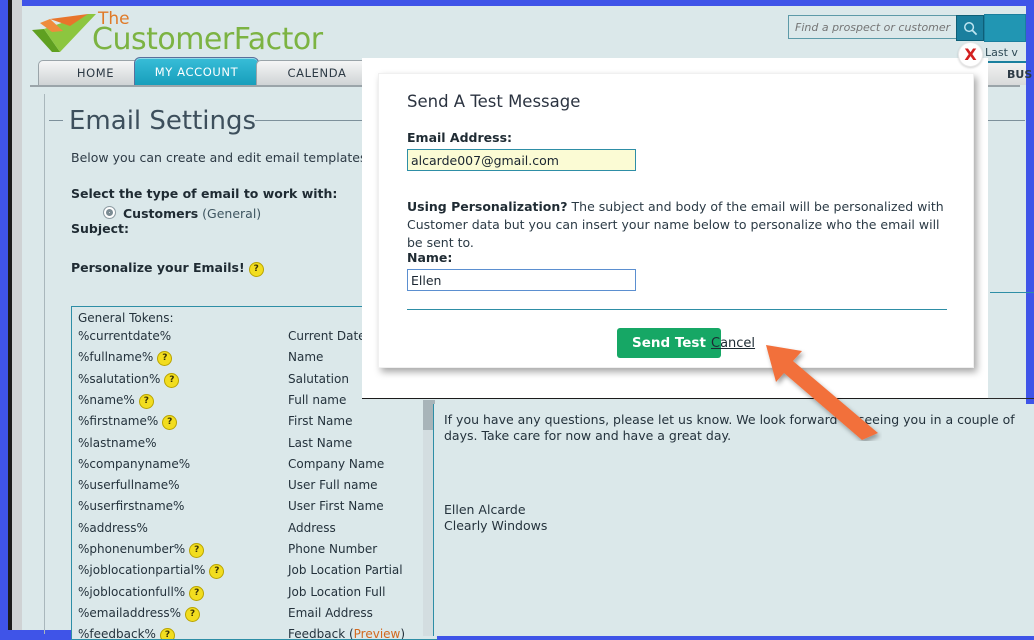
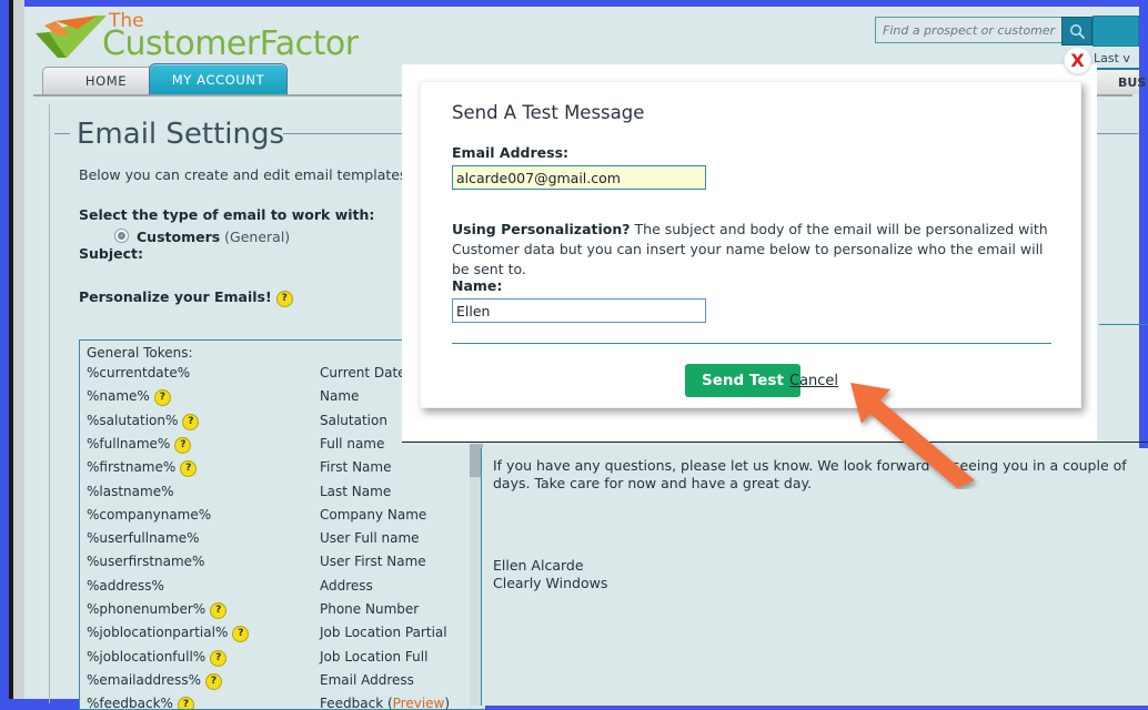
  The
  CustomerFactor
  Find a prospect or customer
  Last v
  BUS
  HOME
  MY ACCOUNT
- CALENDA
  Email Settings
  Below you can create and edit email template
  Select the type of email to work with:
  Customers (General)
  Subject:
  Personalize your Emails! ?
  General Tokens:
  %currentdate% Current Dat
- %fullname% ? Name
+ %name% ? Name
  %salutation% ? Salutation
- %name% ? Full name
+ %fullname% ? Full name
  %firstname% ? First Name
  %lastname% Last Name
  %companyname% Company Name
  %userfullname% User Full name
  %userfirstname% User First Name
  %address% Address
  %phonenumber% ? Phone Number
  %joblocationpartial% ? Job Location Partial
  %joblocationfull% ? Job Location Full
  %emailaddress% ? Email Address
  %feedback% ? Feedback (Preview)
  If you have any questions, please let us know. We look forwardeeing you in a couple of days. Take care for now and have a great day.
  Ellen Alcarde
  Clearly Windows
  Send A Test Message
  Email Address:
  alcarde007@gmail.com
  Using Personalization? The subject and body of the email will be personalized with Customer data but you can insert your name below to personalize who the email will be sent to.
  Name:
  Ellen
  Send Test
  Cancel
  X
